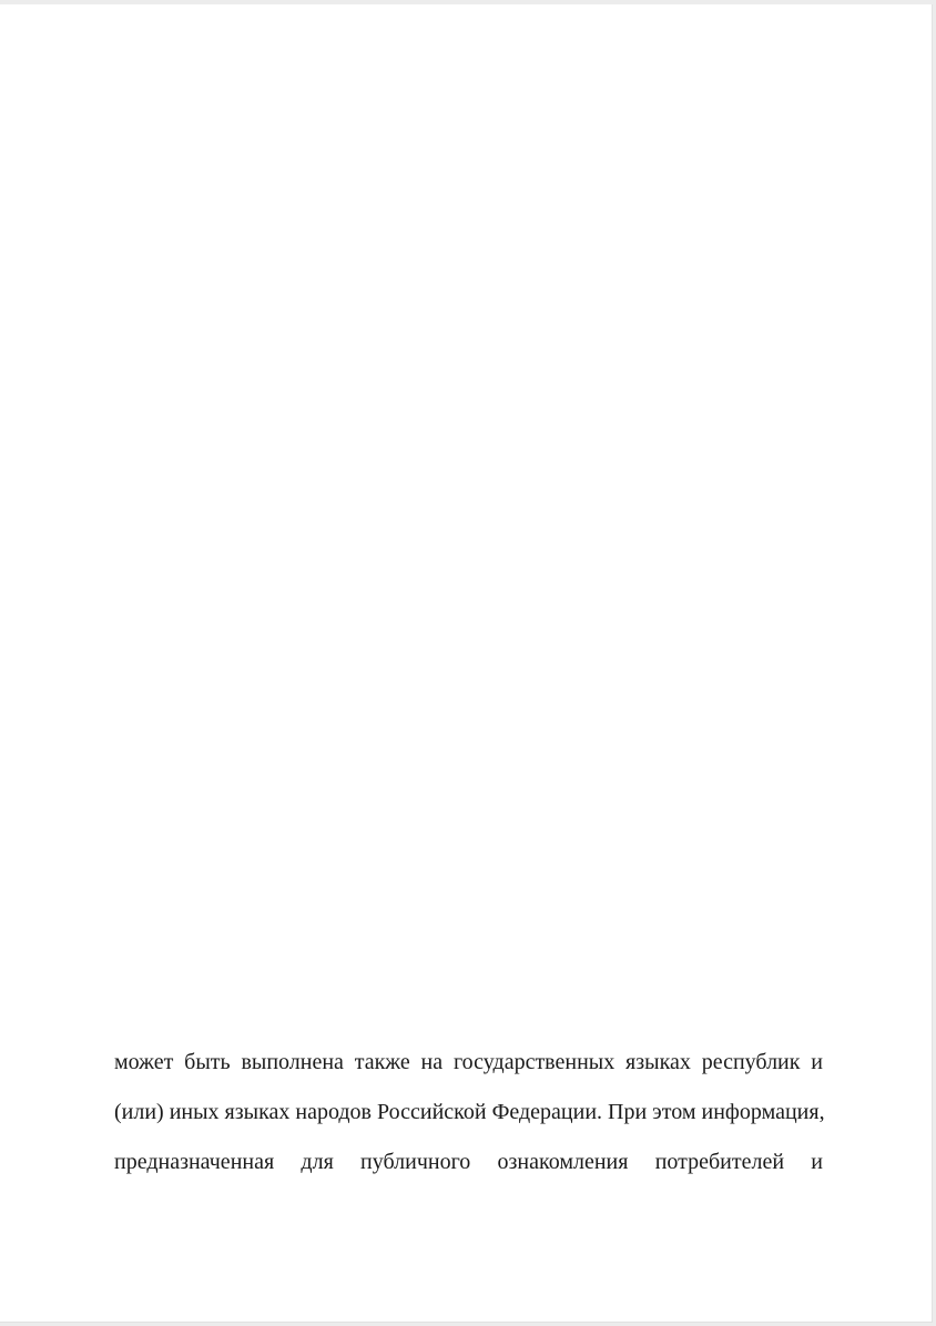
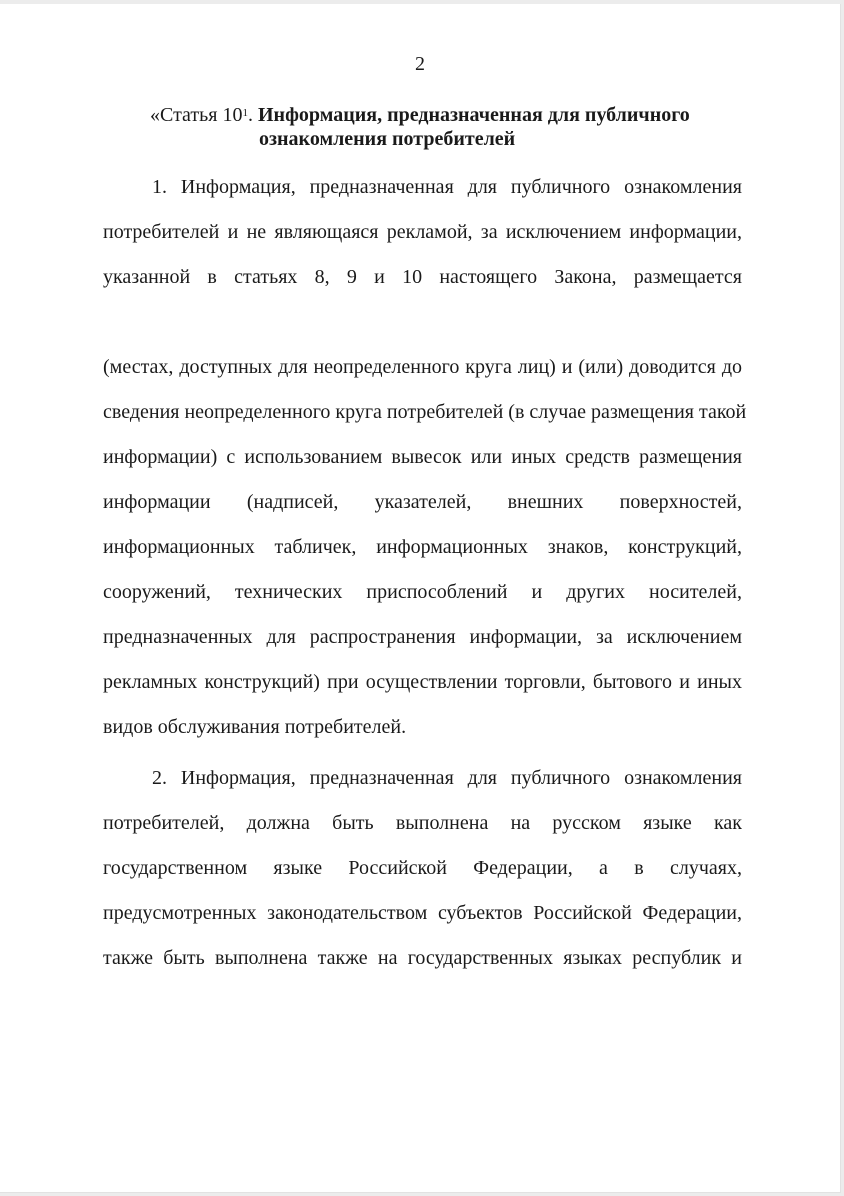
+ 2
+ «Статья 101. Информация, предназначенная для публичного
+ ознакомления потребителей
+ 1. Информация, предназначенная для публичного ознакомления
+ потребителей и не являющаяся рекламой, за исключением информации,
+ указанной в статьях 8, 9 и 10 настоящего Закона, размещается
+ (местах, доступных для неопределенного круга лиц) и (или) доводится до
+ сведения неопределенного круга потребителей (в случае размещения такой
+ информации) с использованием вывесок или иных средств размещения
+ информации (надписей, указателей, внешних поверхностей,
+ информационных табличек, информационных знаков, конструкций,
+ сооружений, технических приспособлений и других носителей,
+ предназначенных для распространения информации, за исключением
+ рекламных конструкций) при осуществлении торговли, бытового и иных
+ видов обслуживания потребителей.
+ 2. Информация, предназначенная для публичного ознакомления
+ потребителей, должна быть выполнена на русском языке как
+ государственном языке Российской Федерации, а в случаях,
+ предусмотренных законодательством субъектов Российской Федерации,
- может быть выполнена также на государственных языках республик и
+ также быть выполнена также на государственных языках республик и
- (или) иных языках народов Российской Федерации. При этом информация,
- предназначенная для публичного ознакомления потребителей и
